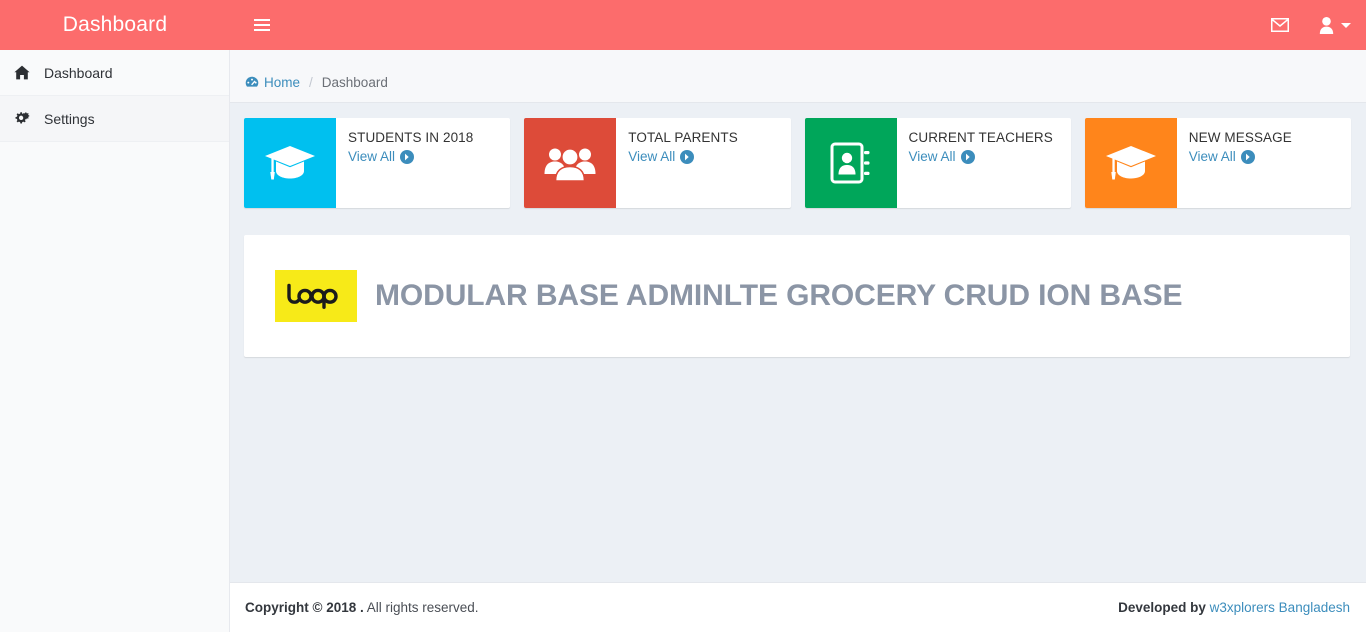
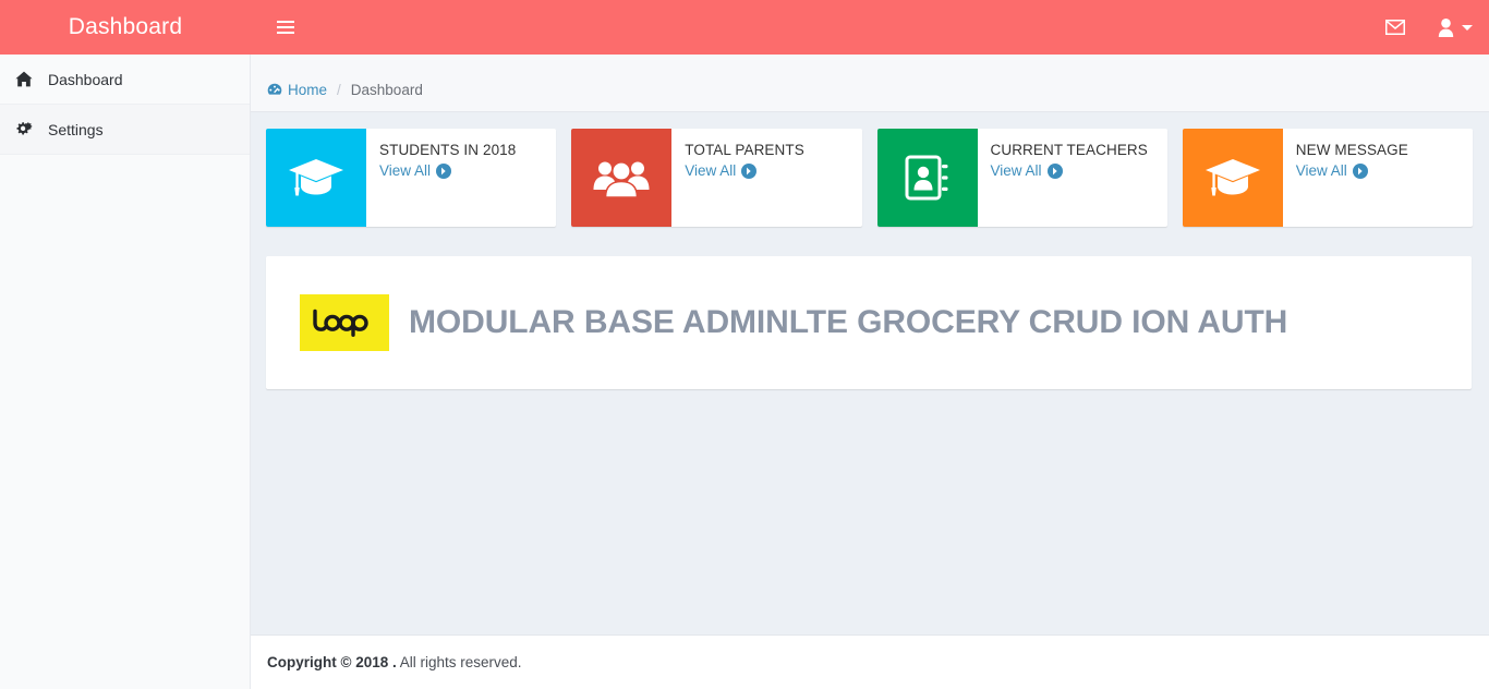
  Dashboard
  Dashboard
  Settings
  Home
  /
  Dashboard
  STUDENTS IN 2018
  View All
  TOTAL PARENTS
  View All
  CURRENT TEACHERS
  View All
  NEW MESSAGE
  View All
- MODULAR BASE ADMINLTE GROCERY CRUD ION BASE
+ MODULAR BASE ADMINLTE GROCERY CRUD ION AUTH
  Copyright © 2018 . All rights reserved.
- Developed by w3xplorers Bangladesh
